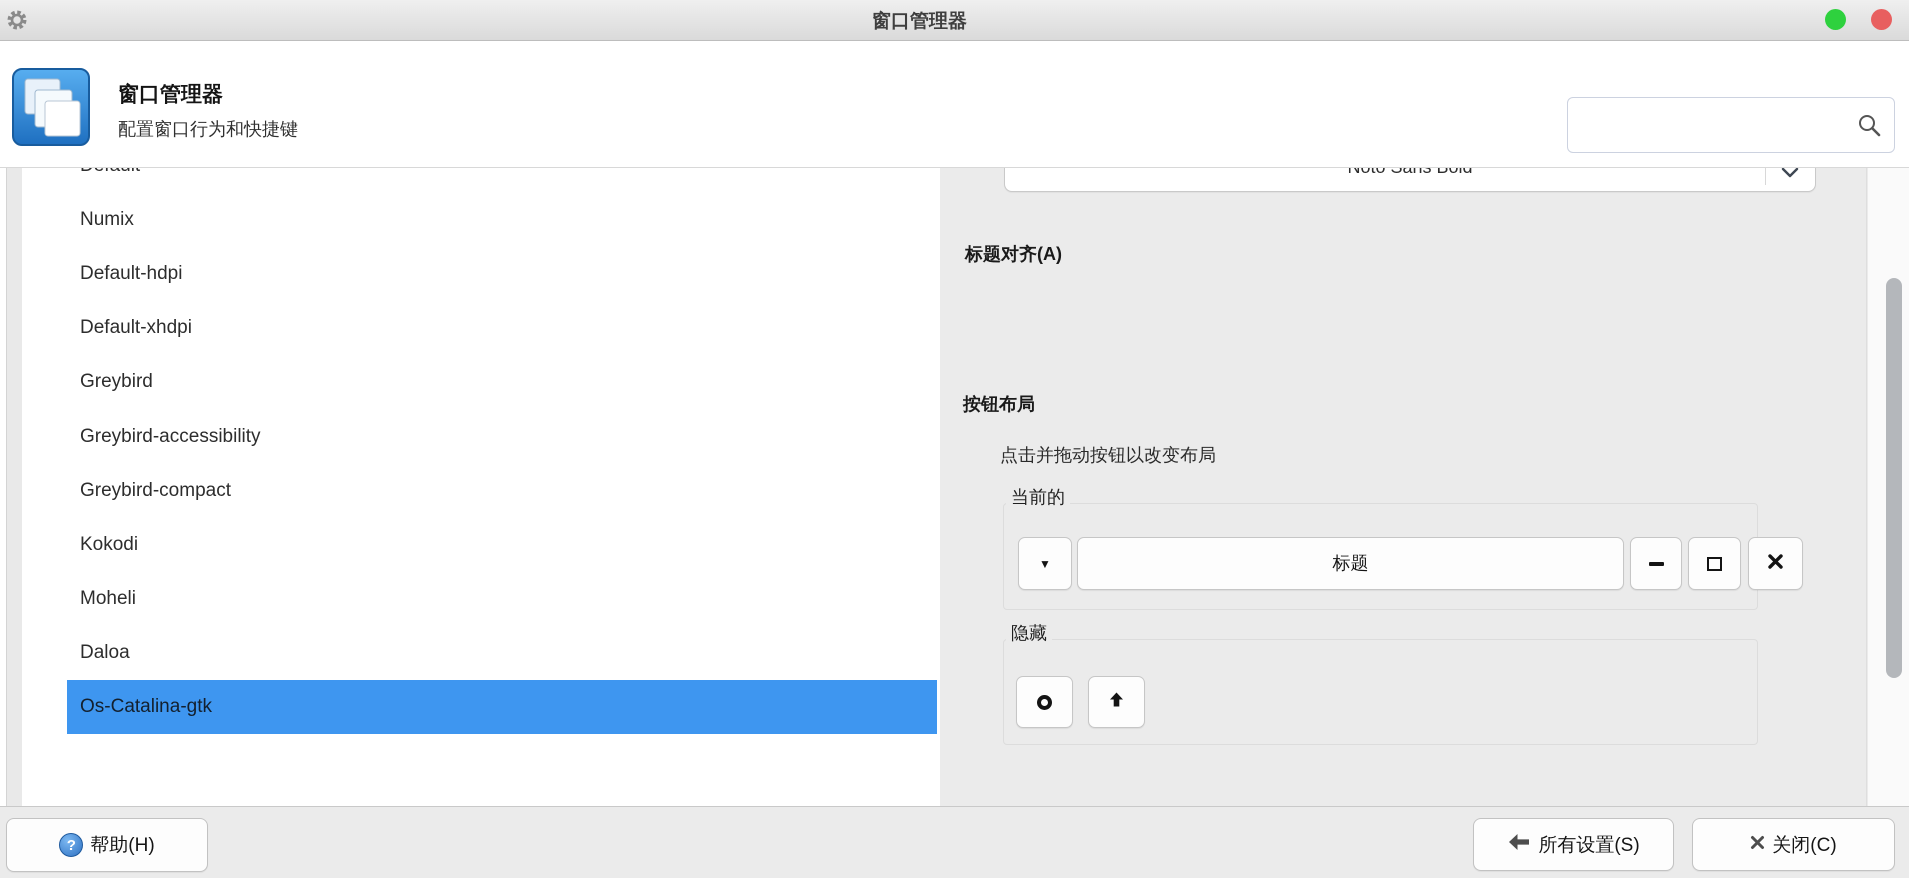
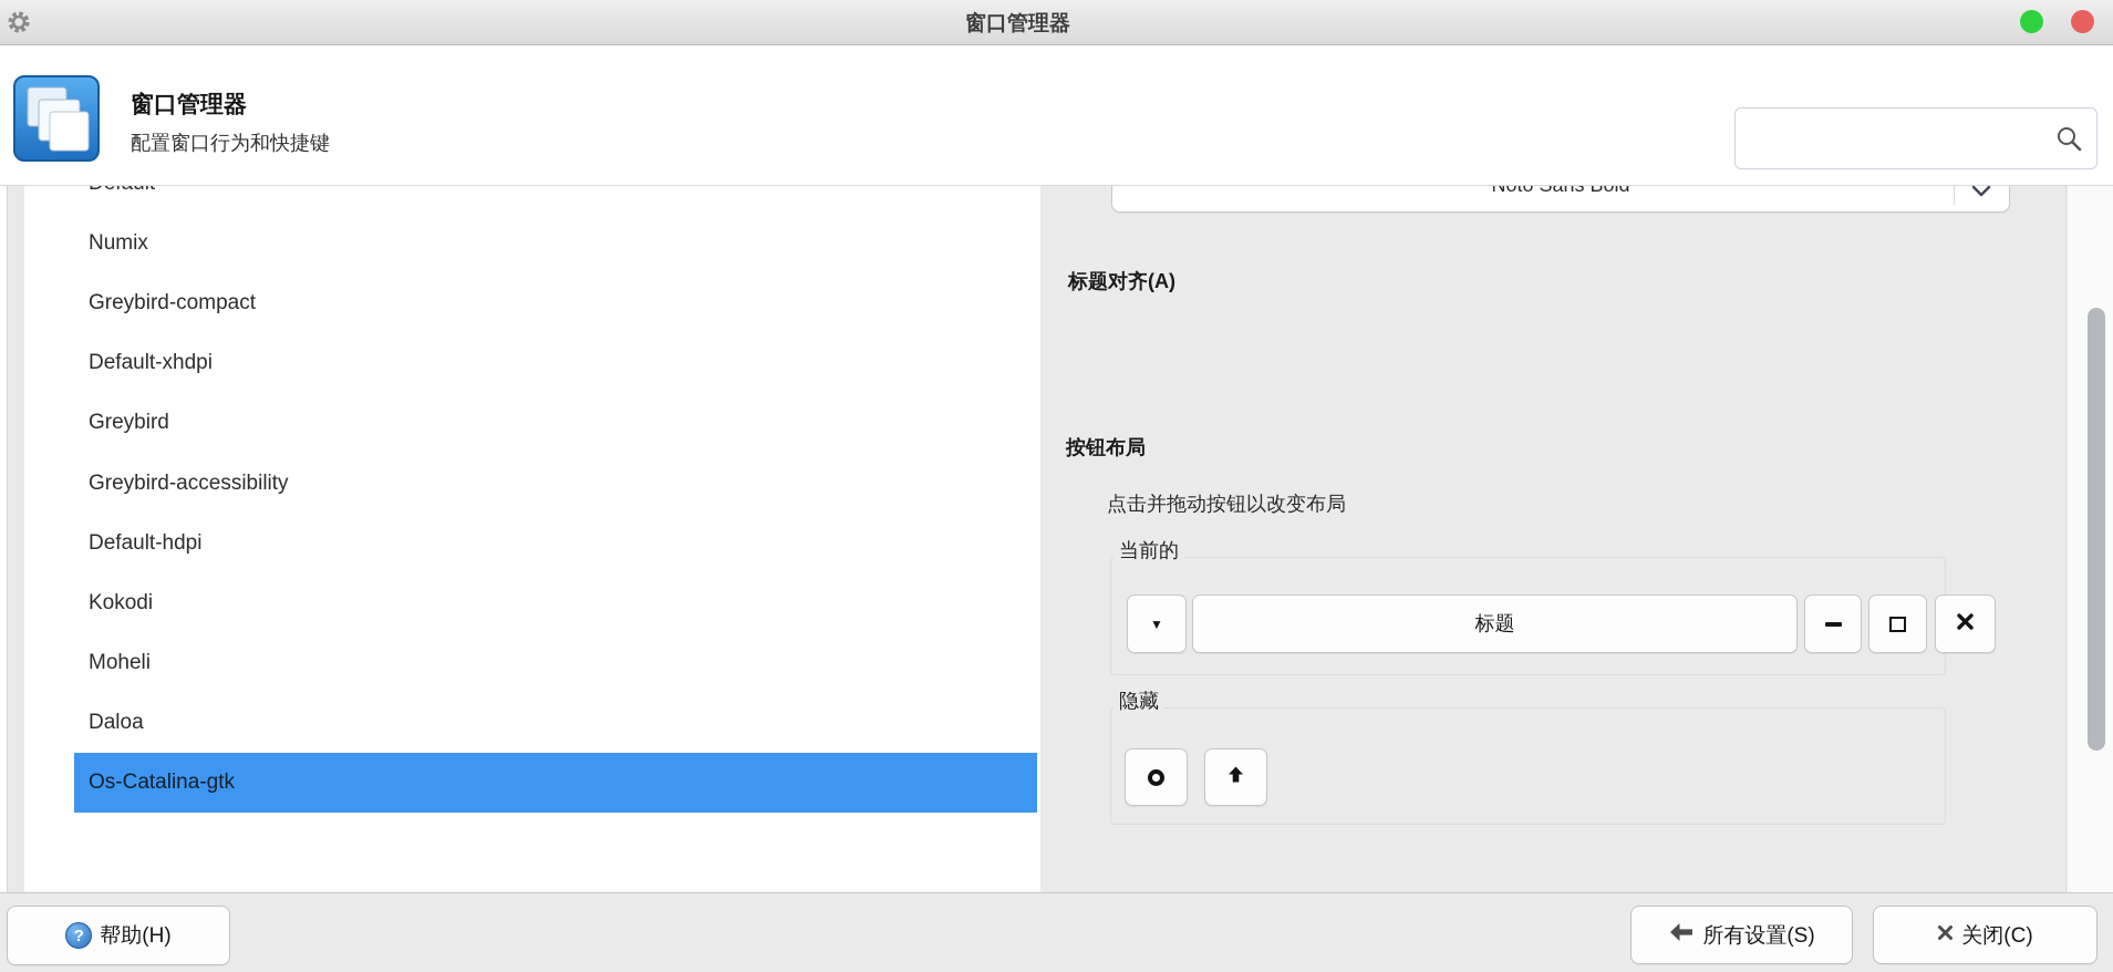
  窗口管理器
  窗口管理器
  配置窗口行为和快捷键
  Numix
- Default-hdpi
+ Greybird-compact
  Default-xhdpi
  Greybird
  Greybird-accessibility
- Greybird-compact
+ Default-hdpi
  Kokodi
  Moheli
  Daloa
  Os-Catalina-gtk
  标题对齐(A)
  按钮布局
  点击并拖动按钮以改变布局
  当前的
  ▼
  标题
  隐藏
  ?
  帮助(H)
  所有设置(S)
  关闭(C)
